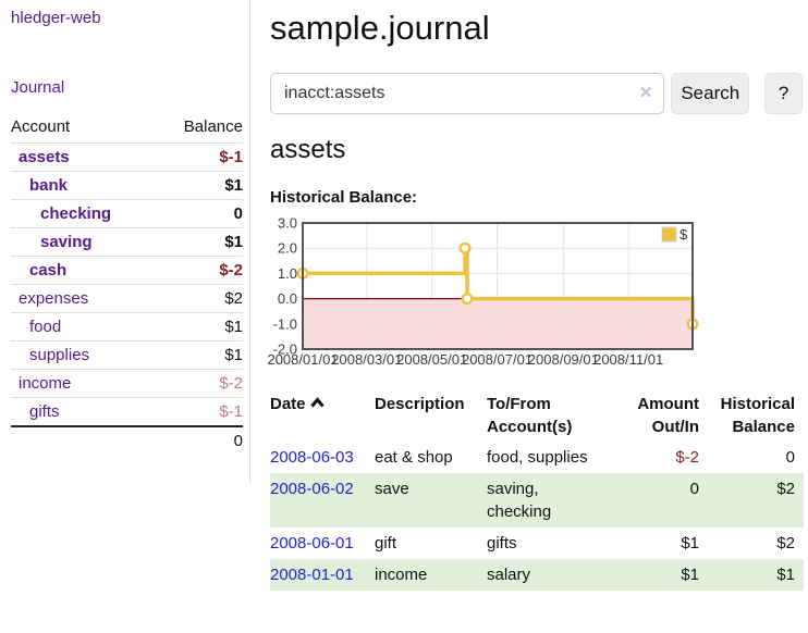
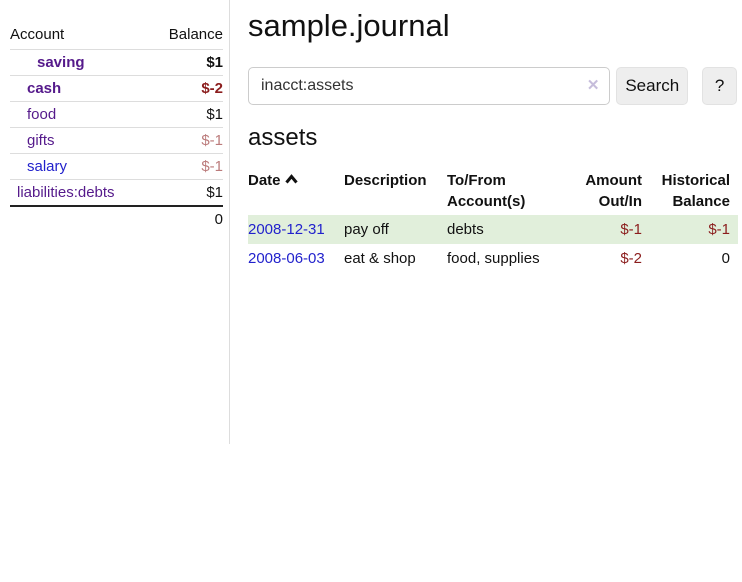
- hledger-web
- Journal
  Account	Balance
- assets	$-1
- bank	$1
- checking	0
  saving	$1
  cash	$-2
- expenses	$2
  food	$1
- supplies	$1
- income	$-2
  gifts	$-1
+ salary	$-1
+ liabilities:debts	$1
  	0
  sample.journal
  inacct:assets
  ✕
  Search
  ?
  assets
- Historical Balance:
- 3.0
- 2.0
- 1.0
- 0.0
- -1.0
- -2.0
- 2008/01/01
- 2008/03/01
- 2008/05/01
- 2008/07/01
- 2008/09/01
- 2008/11/01
- $
  Date	Description	To/FromAccount(s)	AmountOut/In	HistoricalBalance
+ 2008-12-31	pay off	debts	$-1	$-1
  2008-06-03	eat & shop	food, supplies	$-2	0
- 2008-06-02	save	saving,checking	0	$2
- 2008-06-01	gift	gifts	$1	$2
- 2008-01-01	income	salary	$1	$1
